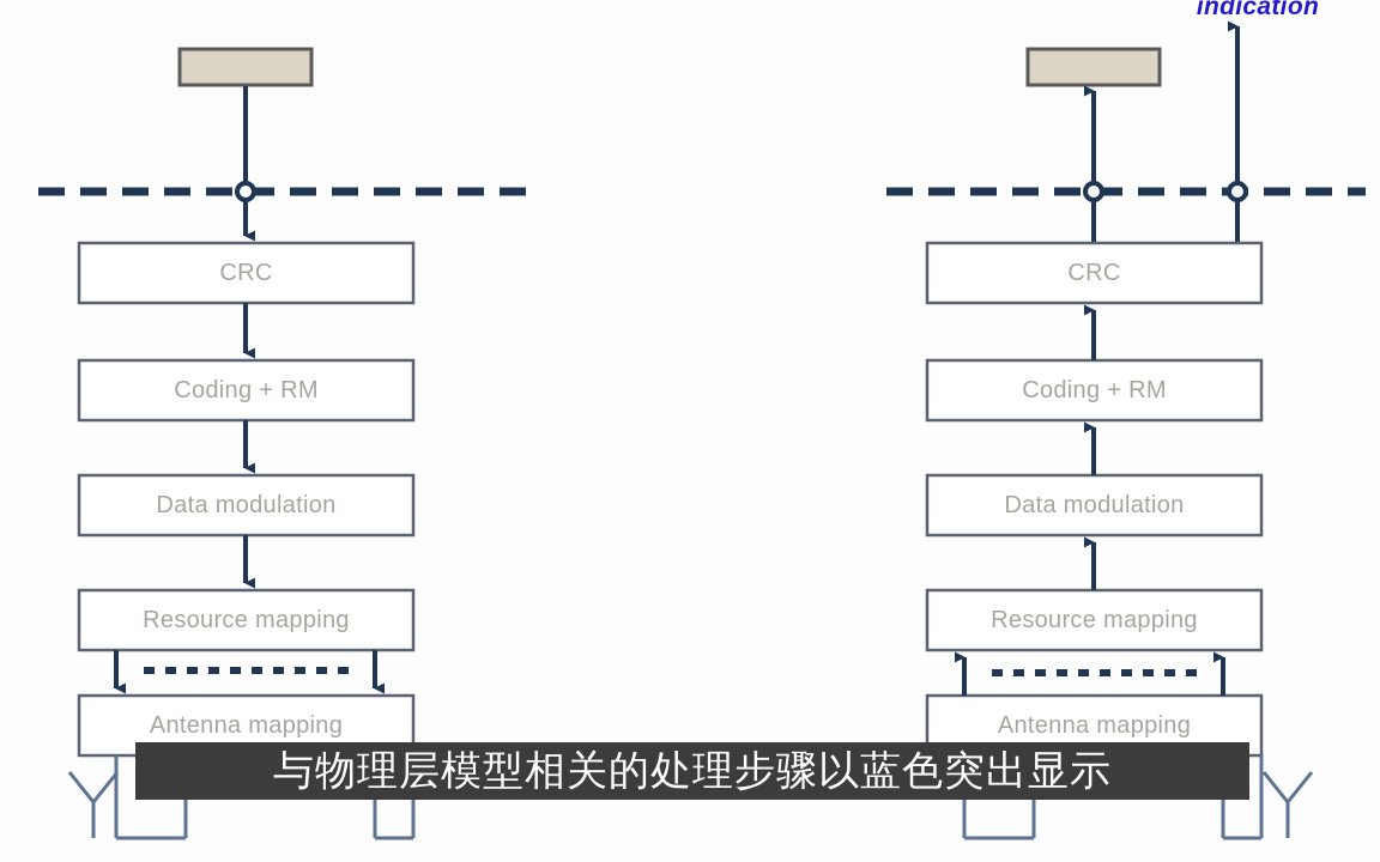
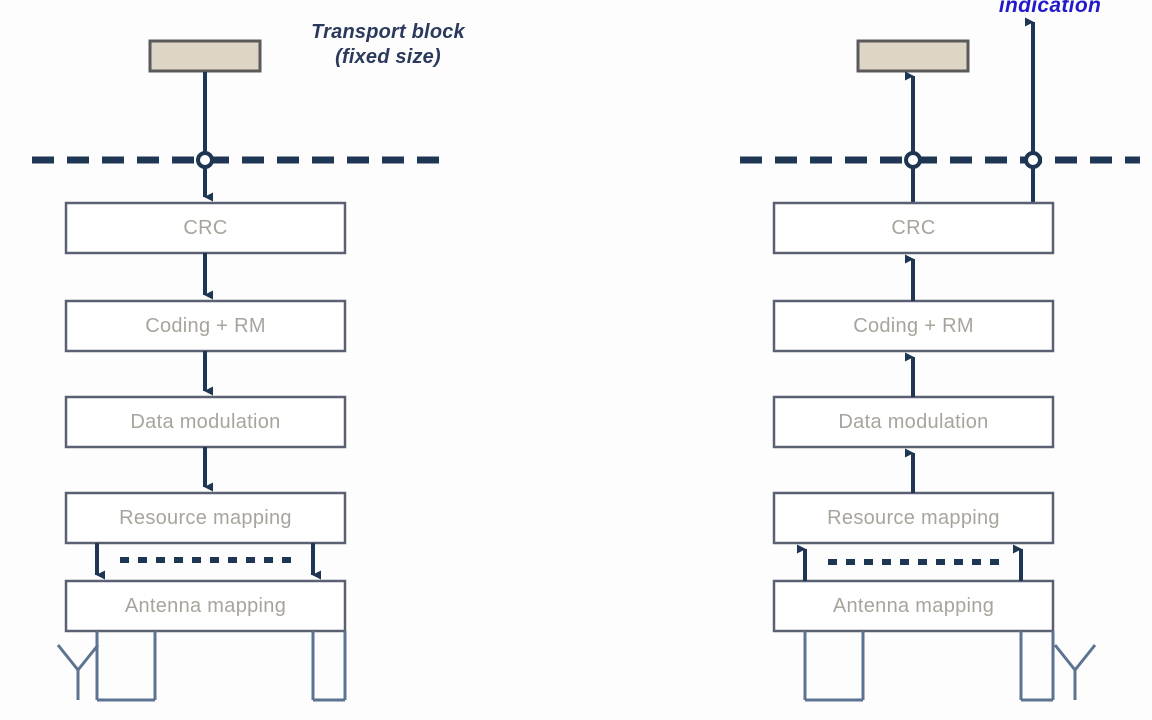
+ Transport block
+ (fixed size)
  indication
  CRC
  Coding + RM
  Data modulation
  Resource mapping
  Antenna mapping
  CRC
  Coding + RM
  Data modulation
  Resource mapping
  Antenna mapping
- 与物理层模型相关的处理步骤以蓝色突出显示
